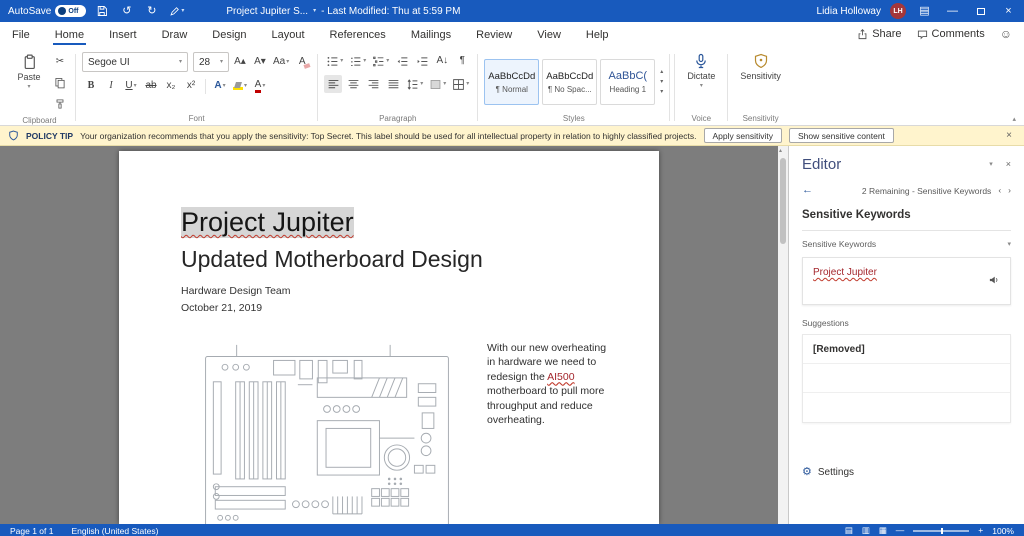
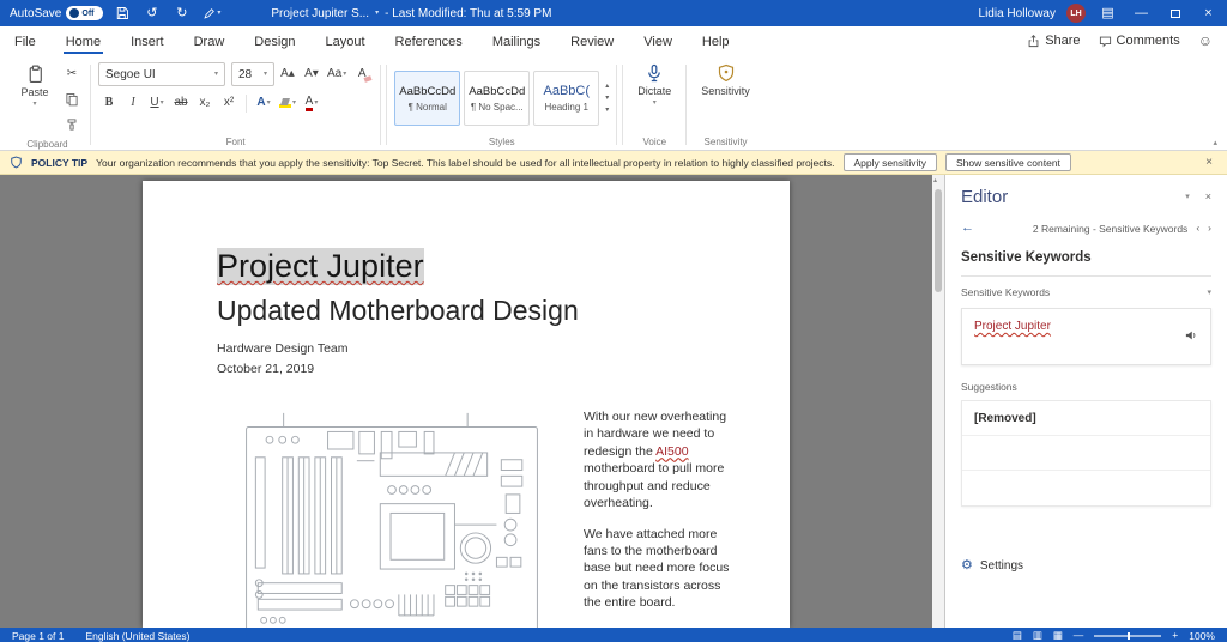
  AutoSave
  ↺
  ↻
  Project Jupiter S...
  - Last Modified: Thu at 5:59 PM
  Lidia Holloway
  ▤
  —
  ×
  File
  Home
  Insert
  Draw
  Design
  Layout
  References
  Mailings
  Review
  View
  Help
  Share
  Comments
  ☺
  Paste
  ✂
  Clipboard
  Segoe UI
  28
  A▴
  A▾
  Aa
  A
  B
  I
  U
  ab
  x₂
  x²
  A
  A
  Font
- A↓
- ¶
- Paragraph
  AaBbCcDd
  ¶ Normal
  AaBbCcDd
  ¶ No Spac...
  AaBbC(
  Heading 1
  Styles
  Dictate
  Voice
  Sensitivity
  Sensitivity
  POLICY TIP
  Your organization recommends that you apply the sensitivity: Top Secret. This label should be used for all intellectual property in relation to highly classified projects.
  Apply sensitivity
  Show sensitive content
  ×
  Project Jupiter
  Updated Motherboard Design
  Hardware Design Team
  October 21, 2019
  With our new overheating in hardware we need to redesign the AI500 motherboard to pull more throughput and reduce overheating.
+ We have attached more fans to the motherboard base but need more focus on the transistors across the entire board.
  Editor
  ×
  ←
  2 Remaining - Sensitive Keywords
  ‹
  ›
  Sensitive Keywords
  Sensitive Keywords
  Project Jupiter
  Suggestions
  [Removed]
  ⚙
  Settings
  Page 1 of 1
  English (United States)
  ▤
  ▥
  ▦
  —
  +
  100%
